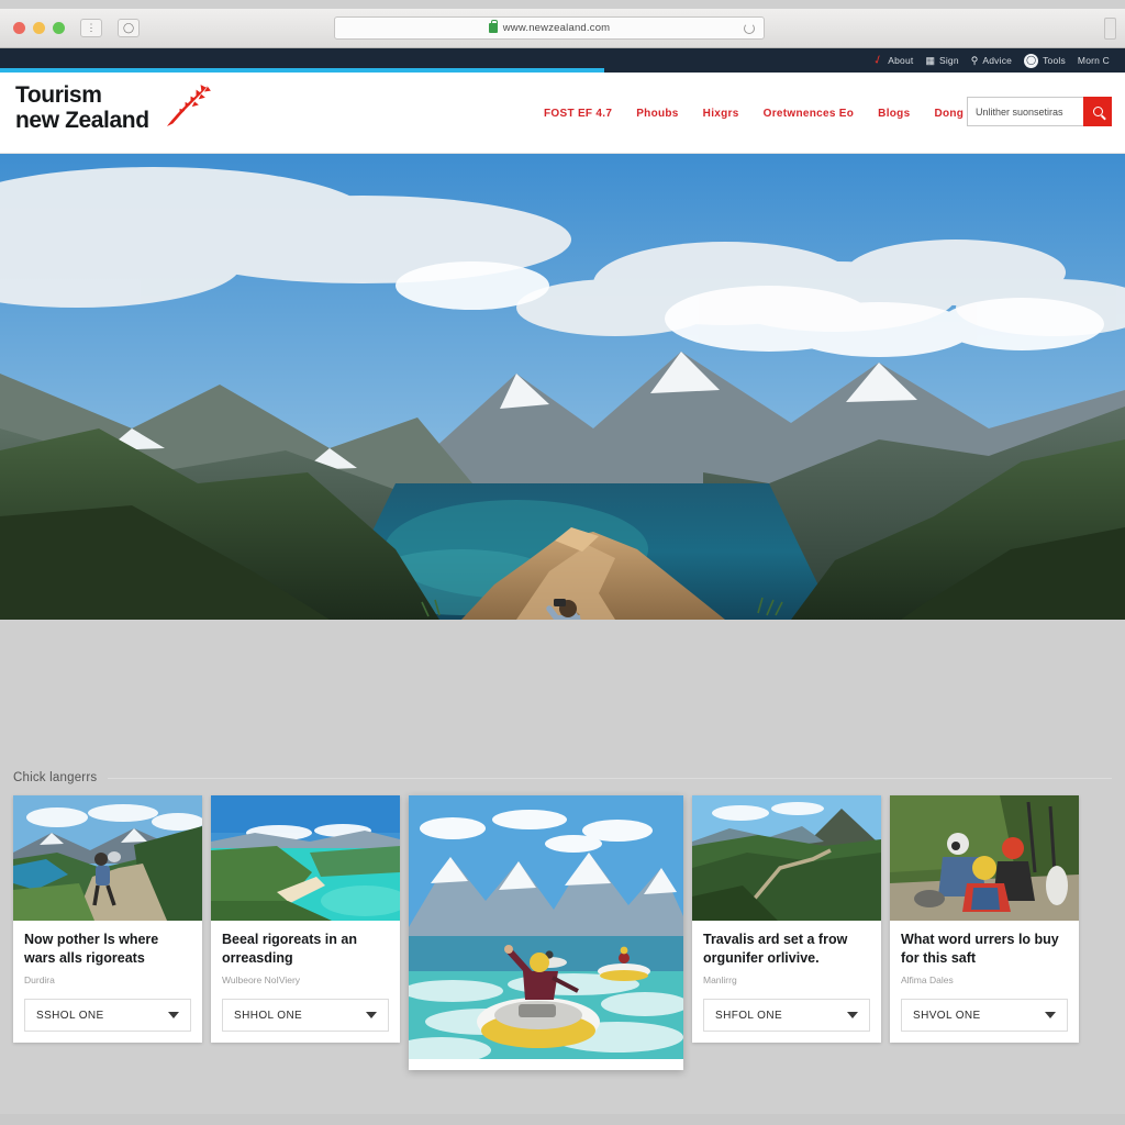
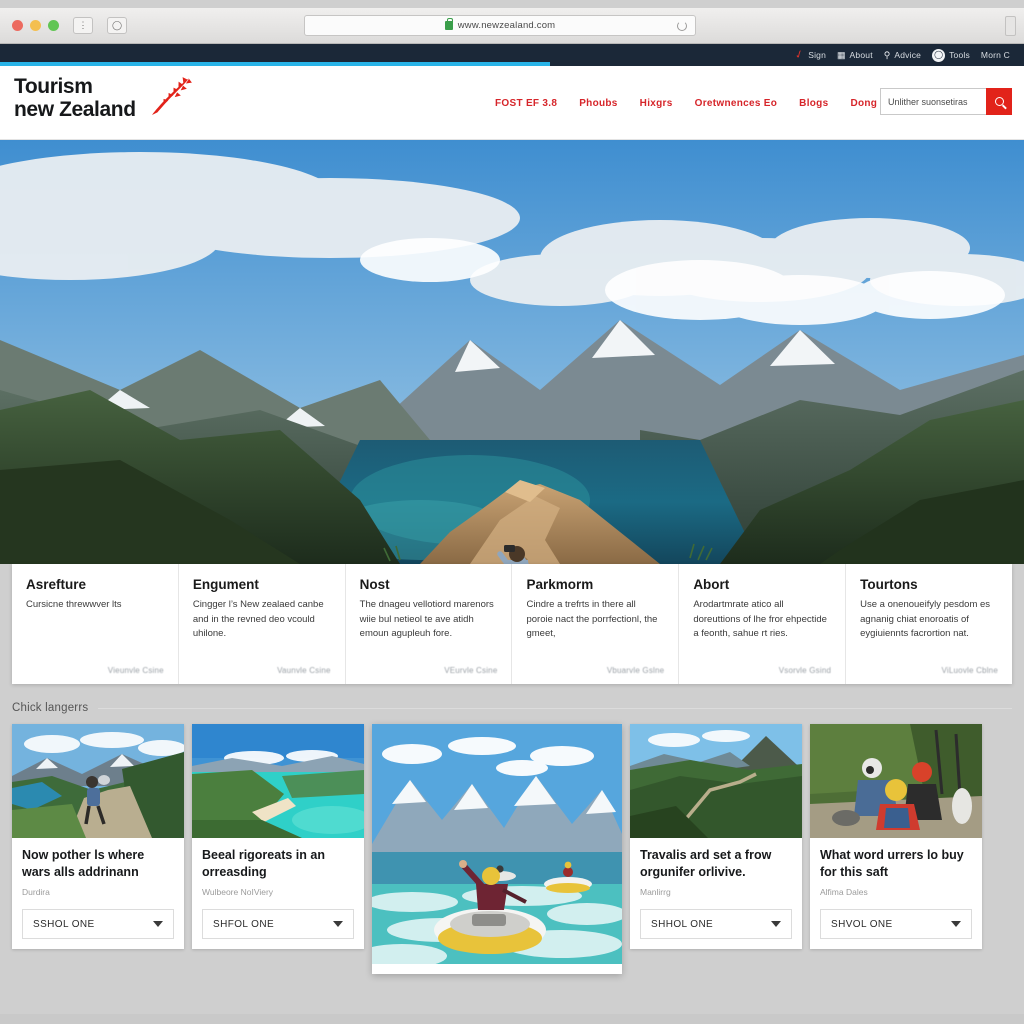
  ⋮
  ◯
  www.newzealand.com
- About
+ Sign
  ▦
- Sign
+ About
  ⚲
  Advice
  ◯
  Tools
  Morn C
  Tourism
  new Zealand
- FOST EF 4.7
+ FOST EF 3.8
  Phoubs
  Hixgrs
  Oretwnences Eo
  Blogs
  Dong
  Unlither suonsetiras
+ Asrefture
+ Cursicne threwwver lts
+ Vieunvle Csine
+ Engument
+ Cingger l’s New zealaed canbe and in the revned deo vcould uhilone.
+ Vaunvle Csine
+ Nost
+ The dnageu vellotiord marenors wiie bul netieol te ave atidh emoun agupleuh fore.
+ VEurvle Csine
+ Parkmorm
+ Cindre a trefrts in there all poroie nact the porrfectionl, the gmeet,
+ Vbuarvle Gslne
+ Abort
+ Arodartmrate atico all doreuttions of lhe fror ehpectide a feonth, sahue rt ries.
+ Vsorvle Gsind
+ Tourtons
+ Use a onenoueifyly pesdom es agnanig chiat enoroatis of eygiuiennts facrortion nat.
+ ViLuovle Cblne
  Chick langerrs
- Now pother ls where wars alls rigoreats
+ Now pother ls where wars alls addrinann
  Durdira
  SSHOL ONE
  Beeal rigoreats in an orreasding
  Wulbeore NoIViery
- SHHOL ONE
+ SHFOL ONE
  Travalis ard set a frow orgunifer orlivive.
  Manlirrg
- SHFOL ONE
+ SHHOL ONE
  What word urrers lo buy for this saft
  Alfima Dales
  SHVOL ONE
